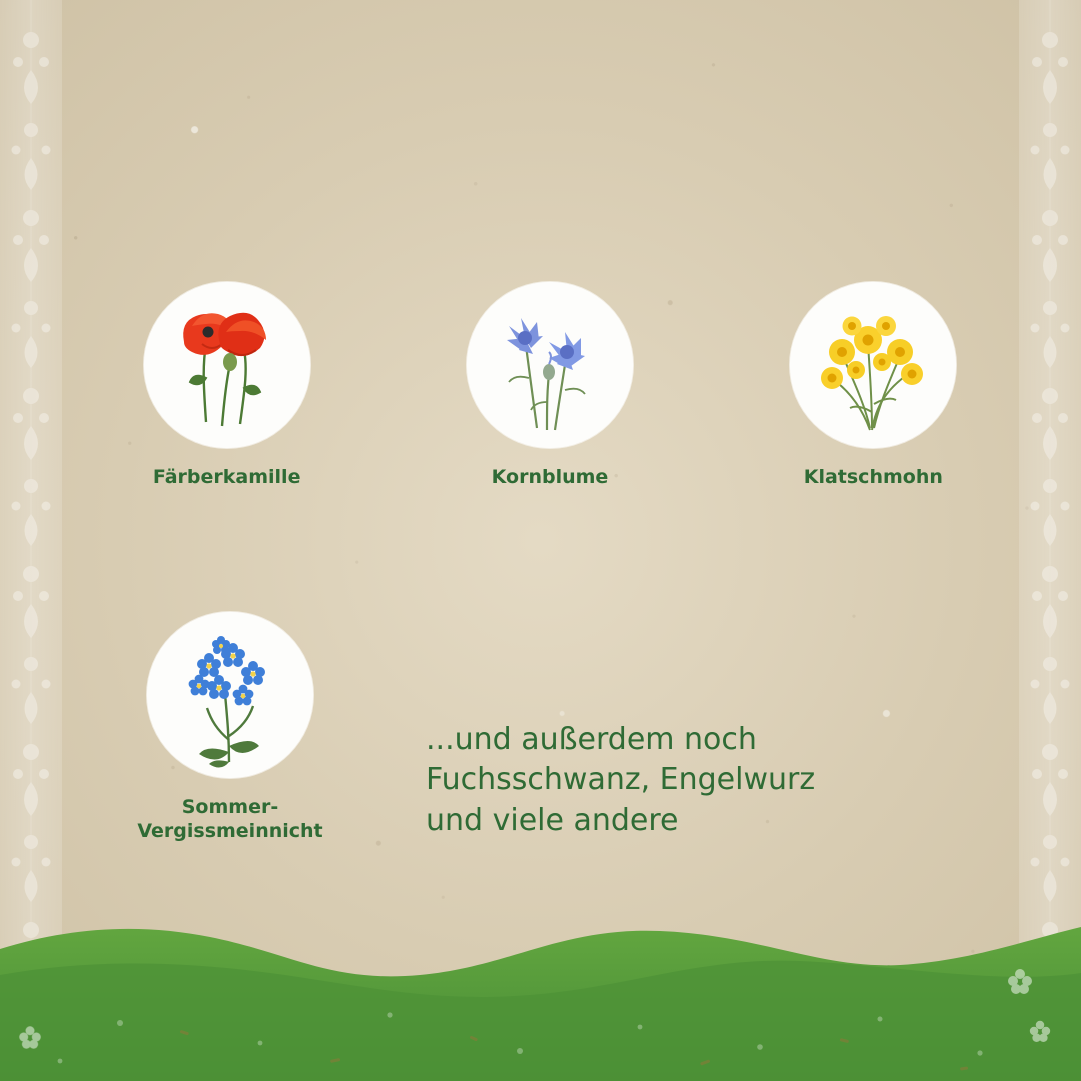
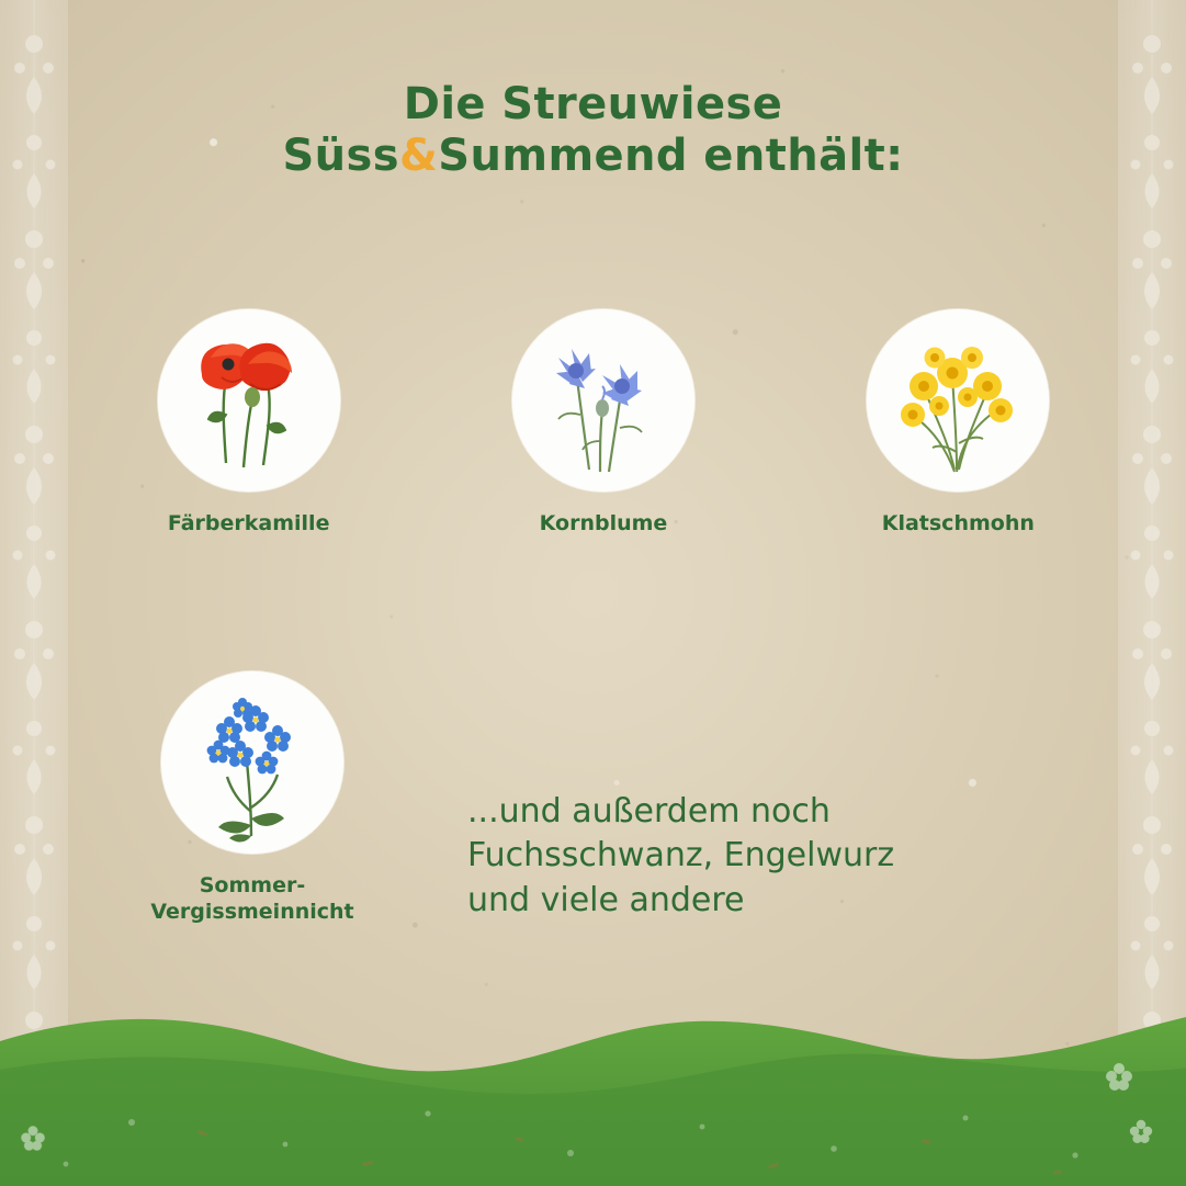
+ Die Streuwiese
+ Süss&Summend enthält:
  Färberkamille
  Kornblume
  Klatschmohn
  Sommer-
  Vergissmeinnicht
  ...und außerdem noch
  Fuchsschwanz, Engelwurz
  und viele andere
